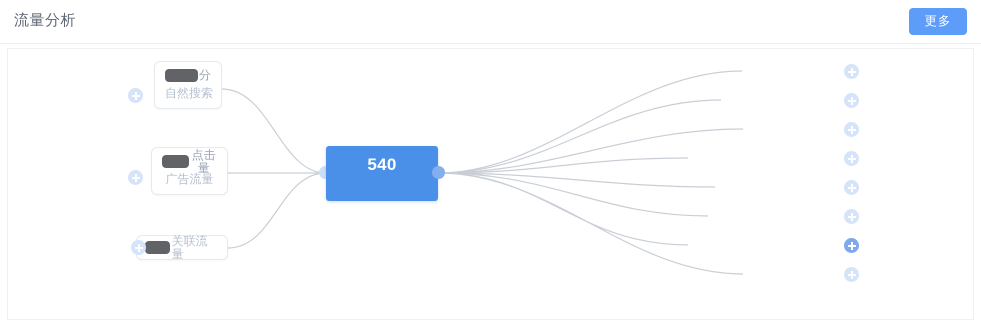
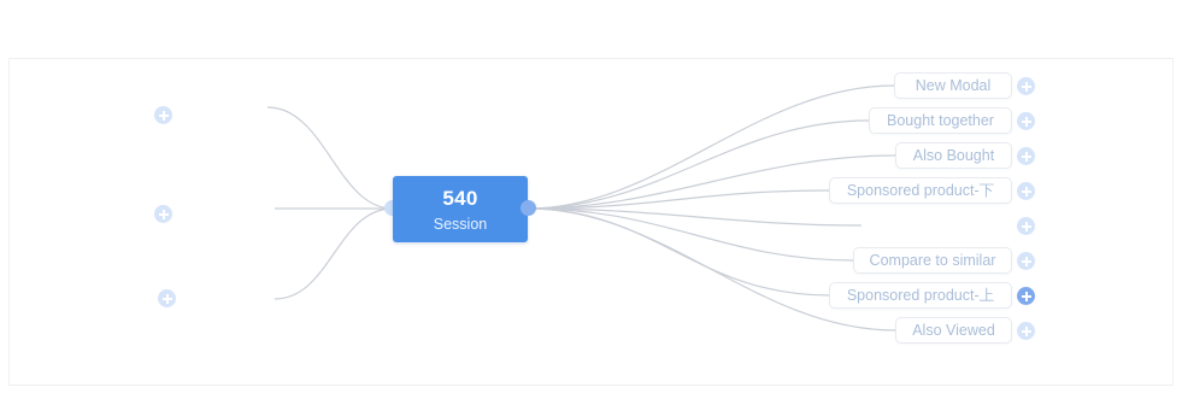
- 流量分析
- 更多
- 分
- 自然搜索
- 点击量
- 广告流量
- 关联流量
  540
+ Session
+ New Modal
+ Bought together
+ Also Bought
+ Sponsored product-下
+ Compare to similar
+ Sponsored product-上
+ Also Viewed
